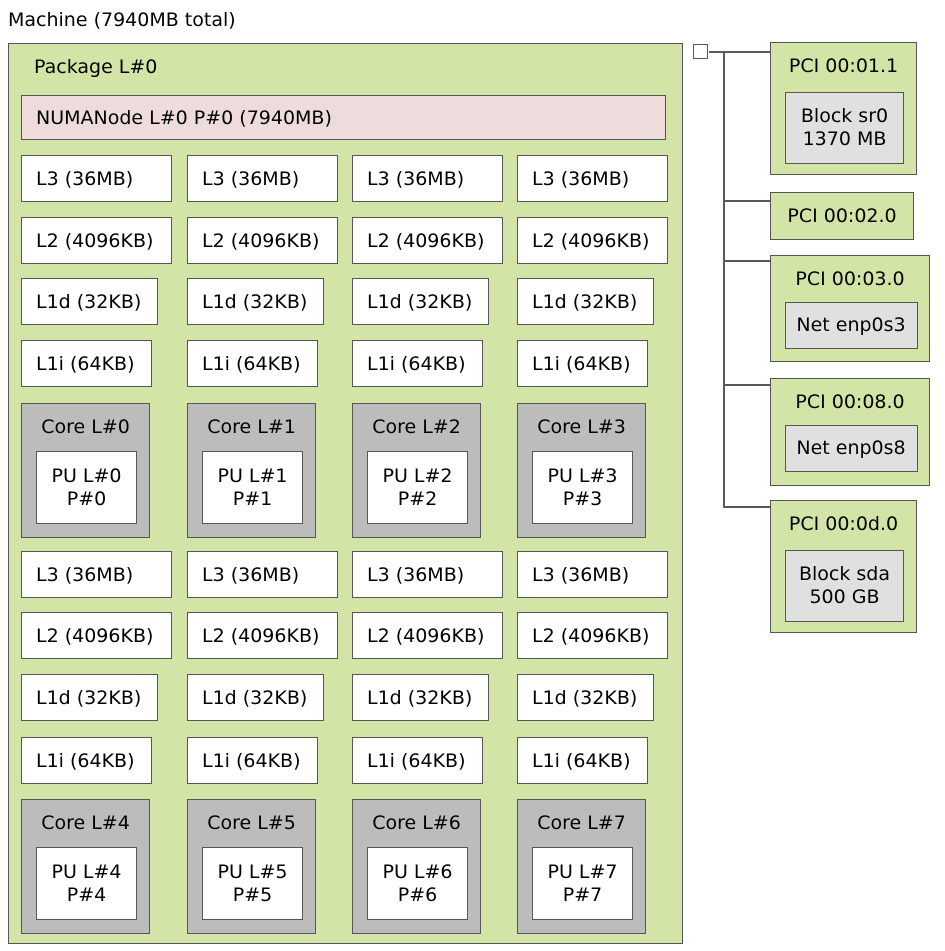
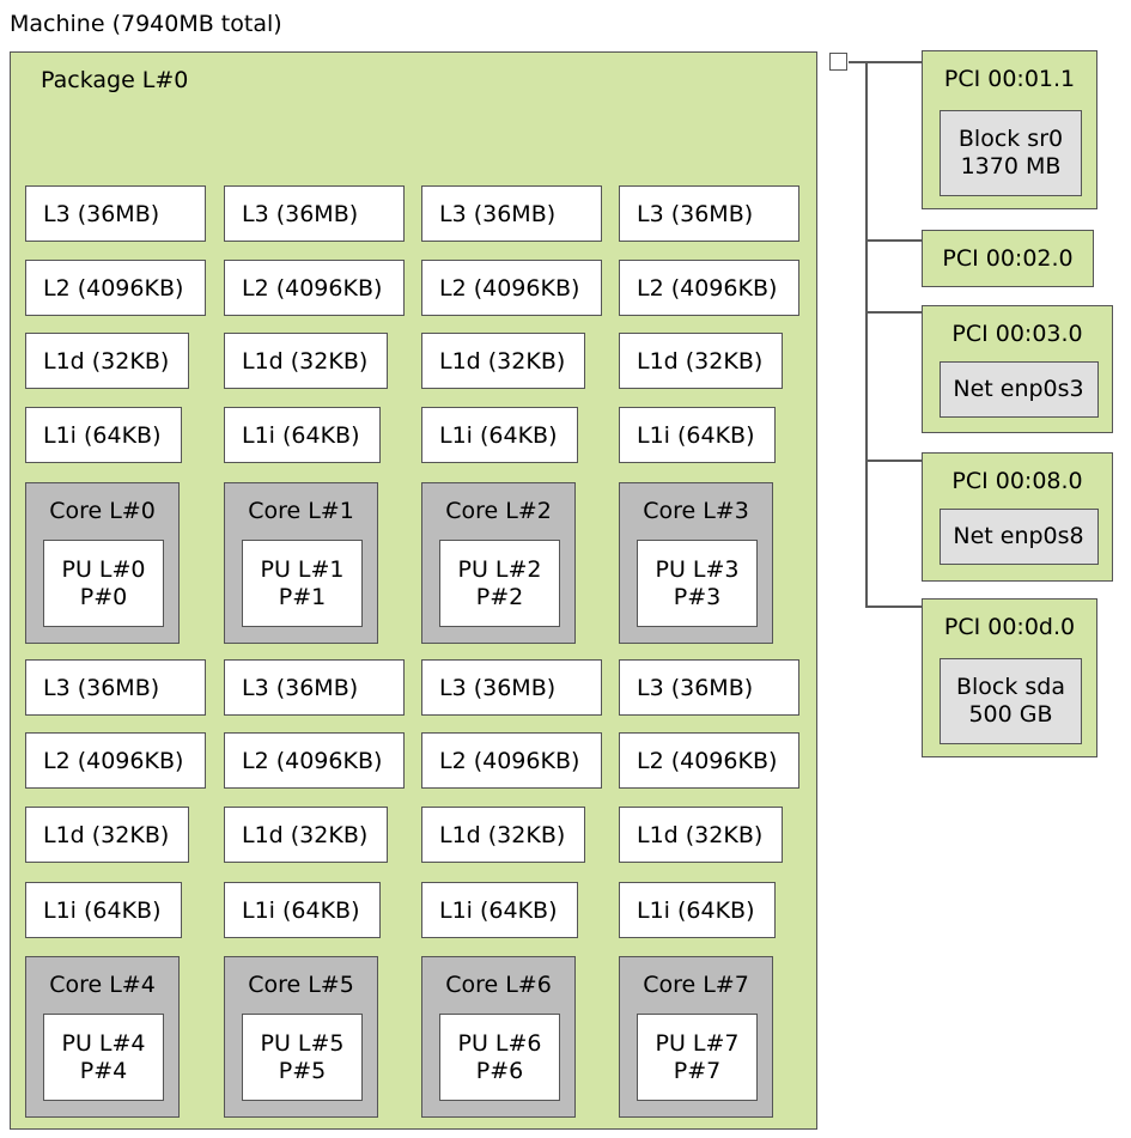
  Machine (7940MB total)
  Package L#0
- NUMANode L#0 P#0 (7940MB)
  L3 (36MB)
  L3 (36MB)
  L3 (36MB)
  L3 (36MB)
  L2 (4096KB)
  L2 (4096KB)
  L2 (4096KB)
  L2 (4096KB)
  L1d (32KB)
  L1d (32KB)
  L1d (32KB)
  L1d (32KB)
  L1i (64KB)
  L1i (64KB)
  L1i (64KB)
  L1i (64KB)
  Core L#0
  PU L#0
  P#0
  Core L#1
  PU L#1
  P#1
  Core L#2
  PU L#2
  P#2
  Core L#3
  PU L#3
  P#3
  L3 (36MB)
  L3 (36MB)
  L3 (36MB)
  L3 (36MB)
  L2 (4096KB)
  L2 (4096KB)
  L2 (4096KB)
  L2 (4096KB)
  L1d (32KB)
  L1d (32KB)
  L1d (32KB)
  L1d (32KB)
  L1i (64KB)
  L1i (64KB)
  L1i (64KB)
  L1i (64KB)
  Core L#4
  PU L#4
  P#4
  Core L#5
  PU L#5
  P#5
  Core L#6
  PU L#6
  P#6
  Core L#7
  PU L#7
  P#7
  PCI 00:01.1
  Block sr0
  1370 MB
  PCI 00:02.0
  PCI 00:03.0
  Net enp0s3
  PCI 00:08.0
  Net enp0s8
  PCI 00:0d.0
  Block sda
  500 GB
